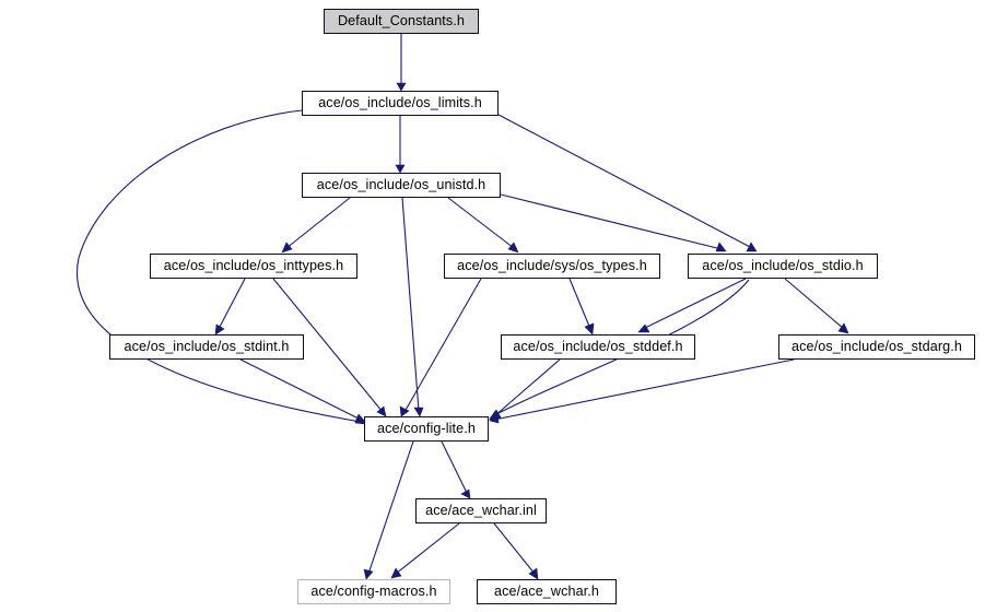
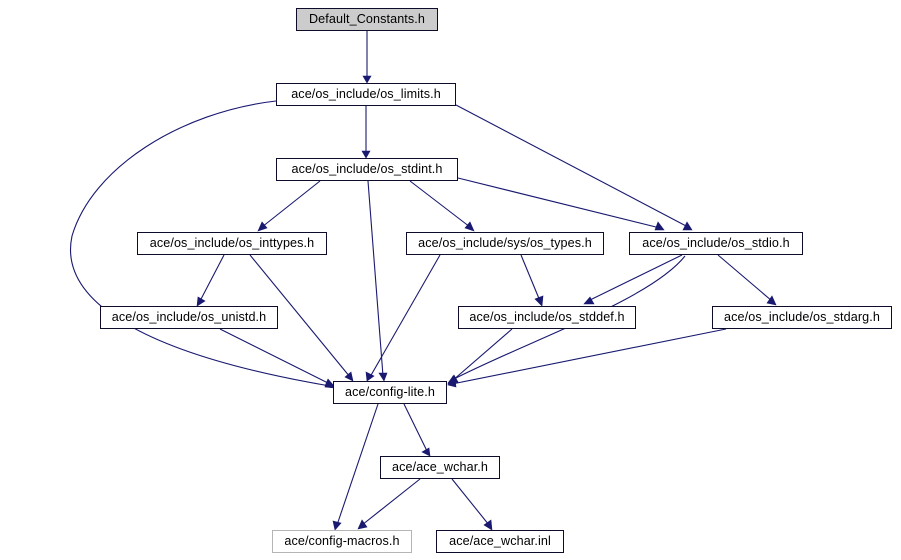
  Default_Constants.h
  ace/os_include/os_limits.h
- ace/os_include/os_unistd.h
+ ace/os_include/os_stdint.h
  ace/os_include/os_inttypes.h
  ace/os_include/sys/os_types.h
  ace/os_include/os_stdio.h
- ace/os_include/os_stdint.h
+ ace/os_include/os_unistd.h
  ace/os_include/os_stddef.h
  ace/os_include/os_stdarg.h
  ace/config-lite.h
- ace/ace_wchar.inl
+ ace/ace_wchar.h
  ace/config-macros.h
- ace/ace_wchar.h
+ ace/ace_wchar.inl
